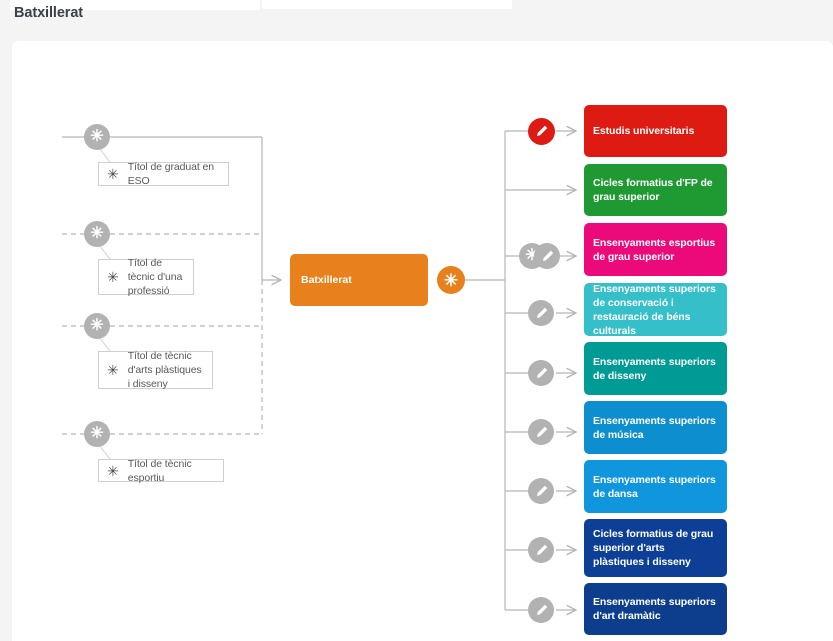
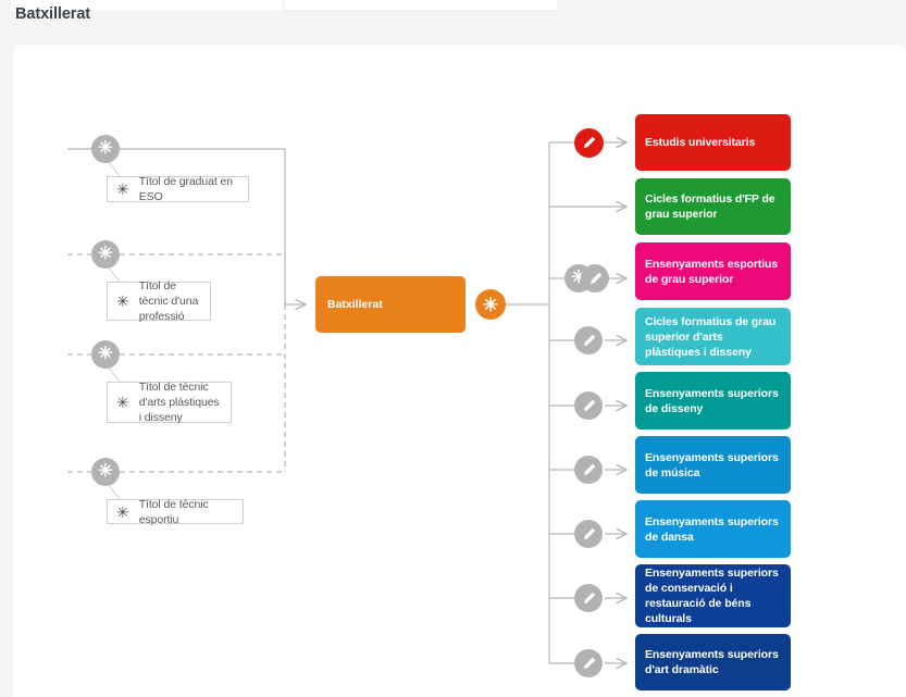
  Batxillerat
  ✳
  Títol de graduat en ESO
  ✳
  Títol de tècnic d'una professió
  ✳
  Títol de tècnic d'arts plàstiques i disseny
  ✳
  Títol de tècnic esportiu
  ✳
  ✳
  ✳
  ✳
  Batxillerat
  ✳
  ✳
  Estudis universitaris
  Cicles formatius d'FP de grau superior
  Ensenyaments esportius de grau superior
- Ensenyaments superiors de conservació i restauració de béns culturals
+ Cicles formatius de grau superior d'arts plàstiques i disseny
  Ensenyaments superiors de disseny
  Ensenyaments superiors de música
  Ensenyaments superiors de dansa
- Cicles formatius de grau superior d'arts plàstiques i disseny
+ Ensenyaments superiors de conservació i restauració de béns culturals
  Ensenyaments superiors d'art dramàtic
